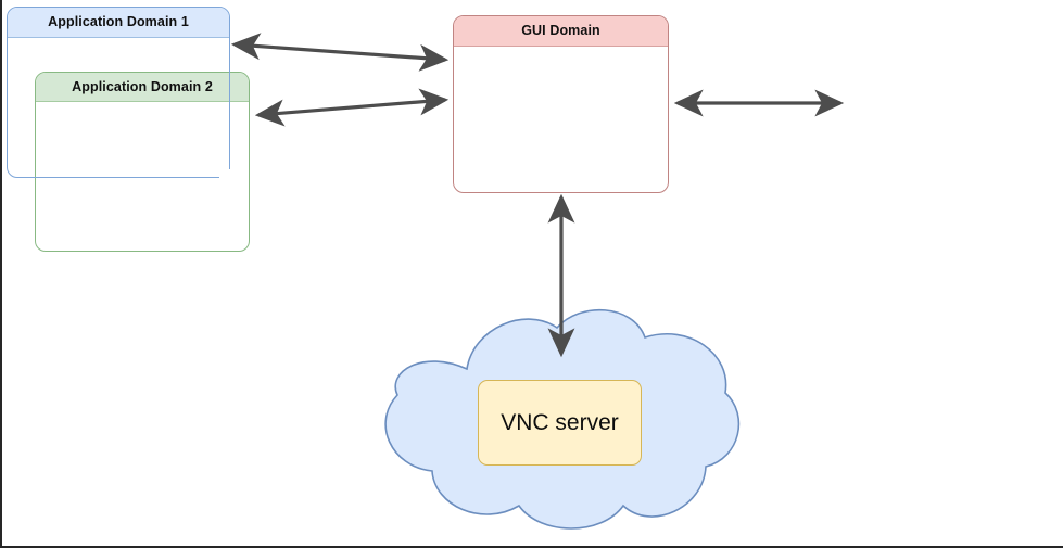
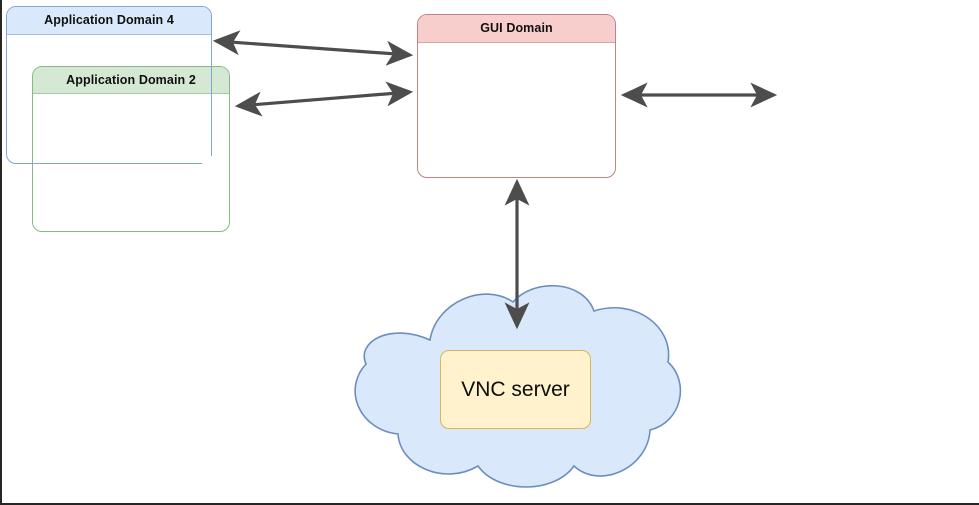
  VNC server
- Application Domain 1
+ Application Domain 4
  Application Domain 2
  GUI Domain
